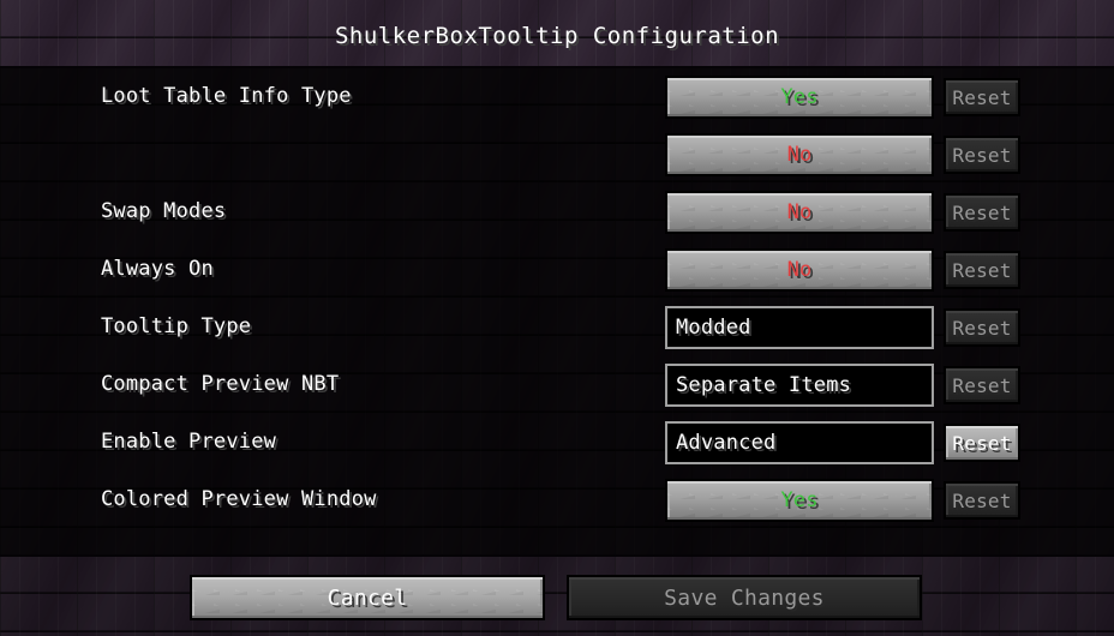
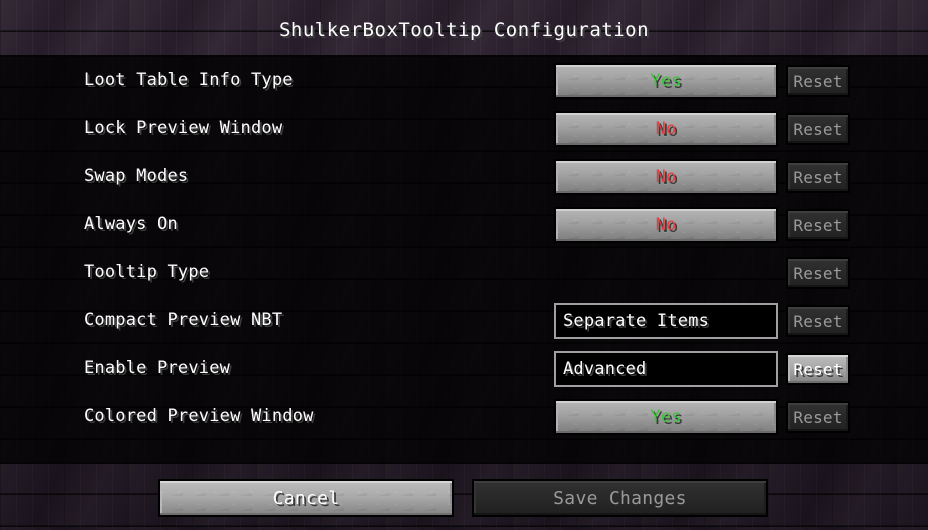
  ShulkerBoxTooltip Configuration
  Loot Table Info Type
  Yes
  Reset
+ Lock Preview Window
  No
  Reset
  Swap Modes
  No
  Reset
  Always On
  No
  Reset
  Tooltip Type
- Modded
  Reset
  Compact Preview NBT
  Separate Items
  Reset
  Enable Preview
  Advanced
  Reset
  Colored Preview Window
  Yes
  Reset
  Save Changes
